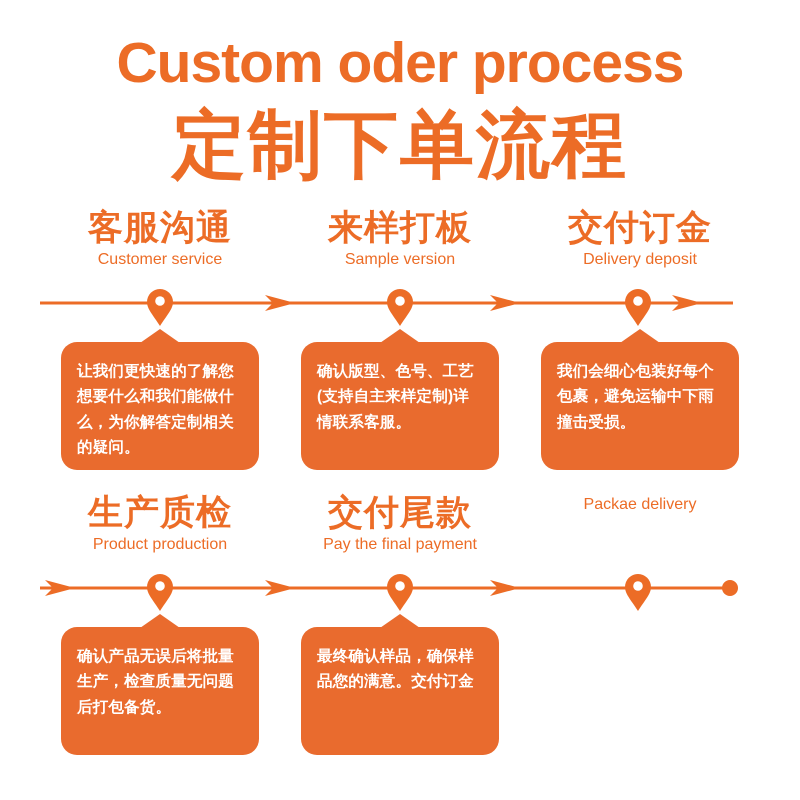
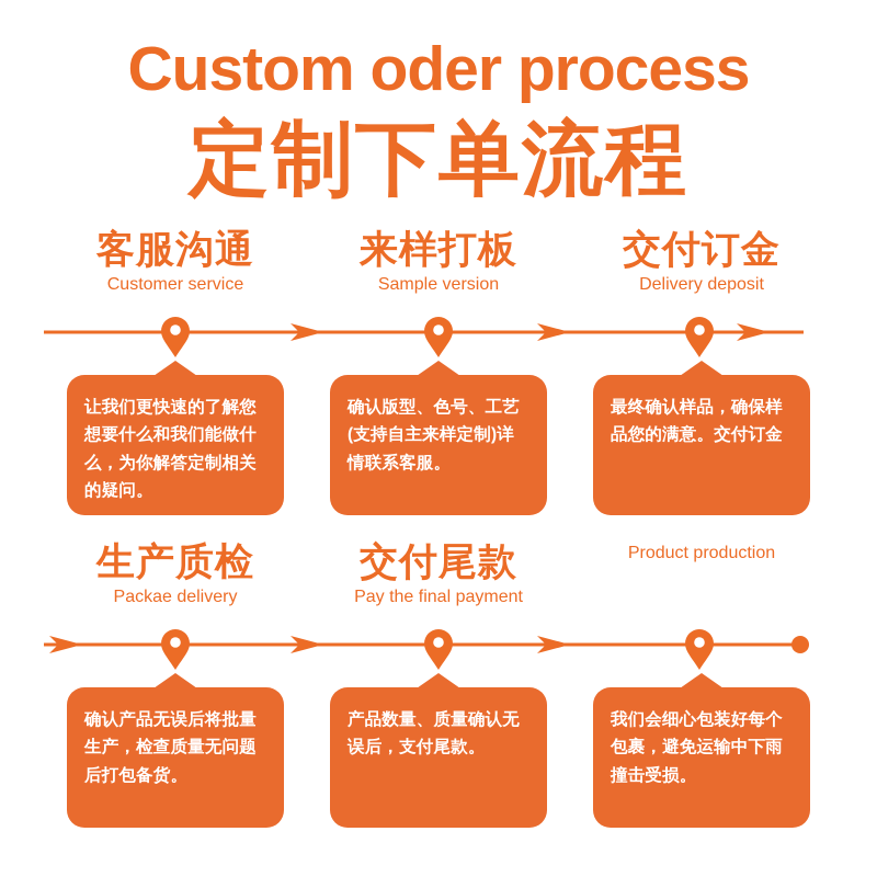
  Custom oder process
  定制下单流程
  客服沟通
  Customer service
  来样打板
  Sample version
  交付订金
  Delivery deposit
  让我们更快速的了解您想要什么和我们能做什么，为你解答定制相关的疑问。
  确认版型、色号、工艺(支持自主来样定制)详情联系客服。
- 我们会细心包装好每个包裹，避免运输中下雨撞击受损。
+ 最终确认样品，确保样品您的满意。交付订金
  生产质检
- Product production
+ Packae delivery
  交付尾款
  Pay the final payment
- Packae delivery
+ Product production
  确认产品无误后将批量生产，检查质量无问题后打包备货。
+ 产品数量、质量确认无误后，支付尾款。
- 最终确认样品，确保样品您的满意。交付订金
+ 我们会细心包装好每个包裹，避免运输中下雨撞击受损。
